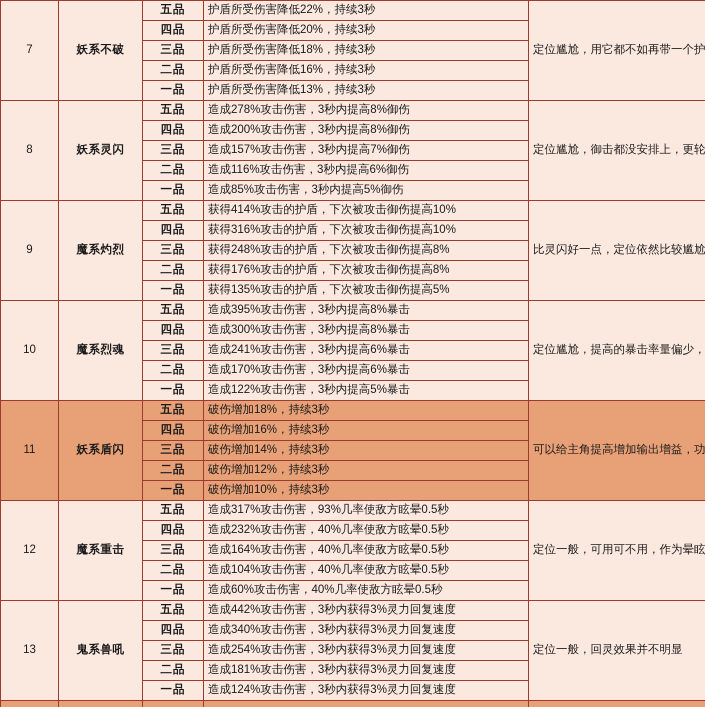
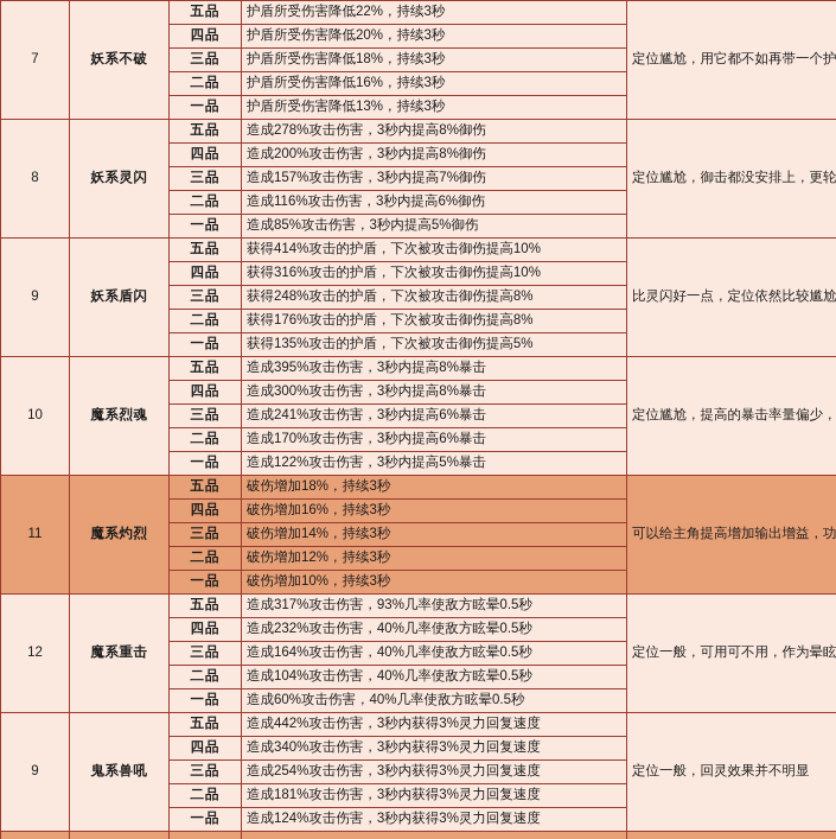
  7	妖系不破	五品	护盾所受伤害降低22%，持续3秒	定位尴尬，用它都不如再带一个护
  四品	护盾所受伤害降低20%，持续3秒
  三品	护盾所受伤害降低18%，持续3秒
  二品	护盾所受伤害降低16%，持续3秒
  一品	护盾所受伤害降低13%，持续3秒
  8	妖系灵闪	五品	造成278%攻击伤害，3秒内提高8%御伤	定位尴尬，御击都没安排上，更轮
  四品	造成200%攻击伤害，3秒内提高8%御伤
  三品	造成157%攻击伤害，3秒内提高7%御伤
  二品	造成116%攻击伤害，3秒内提高6%御伤
  一品	造成85%攻击伤害，3秒内提高5%御伤
- 9	魔系灼烈	五品	获得414%攻击的护盾，下次被攻击御伤提高10%	比灵闪好一点，定位依然比较尴尬
+ 9	妖系盾闪	五品	获得414%攻击的护盾，下次被攻击御伤提高10%	比灵闪好一点，定位依然比较尴尬
  四品	获得316%攻击的护盾，下次被攻击御伤提高10%
  三品	获得248%攻击的护盾，下次被攻击御伤提高8%
  二品	获得176%攻击的护盾，下次被攻击御伤提高8%
  一品	获得135%攻击的护盾，下次被攻击御伤提高5%
  10	魔系烈魂	五品	造成395%攻击伤害，3秒内提高8%暴击	定位尴尬，提高的暴击率量偏少，
  四品	造成300%攻击伤害，3秒内提高8%暴击
  三品	造成241%攻击伤害，3秒内提高6%暴击
  二品	造成170%攻击伤害，3秒内提高6%暴击
  一品	造成122%攻击伤害，3秒内提高5%暴击
- 11	妖系盾闪	五品	破伤增加18%，持续3秒	可以给主角提高增加输出增益，功
+ 11	魔系灼烈	五品	破伤增加18%，持续3秒	可以给主角提高增加输出增益，功
  四品	破伤增加16%，持续3秒
  三品	破伤增加14%，持续3秒
  二品	破伤增加12%，持续3秒
  一品	破伤增加10%，持续3秒
  12	魔系重击	五品	造成317%攻击伤害，93%几率使敌方眩晕0.5秒	定位一般，可用可不用，作为晕眩
  四品	造成232%攻击伤害，40%几率使敌方眩晕0.5秒
  三品	造成164%攻击伤害，40%几率使敌方眩晕0.5秒
  二品	造成104%攻击伤害，40%几率使敌方眩晕0.5秒
  一品	造成60%攻击伤害，40%几率使敌方眩晕0.5秒
- 13	鬼系兽吼	五品	造成442%攻击伤害，3秒内获得3%灵力回复速度	定位一般，回灵效果并不明显
+ 9	鬼系兽吼	五品	造成442%攻击伤害，3秒内获得3%灵力回复速度	定位一般，回灵效果并不明显
  四品	造成340%攻击伤害，3秒内获得3%灵力回复速度
  三品	造成254%攻击伤害，3秒内获得3%灵力回复速度
  二品	造成181%攻击伤害，3秒内获得3%灵力回复速度
  一品	造成124%攻击伤害，3秒内获得3%灵力回复速度
